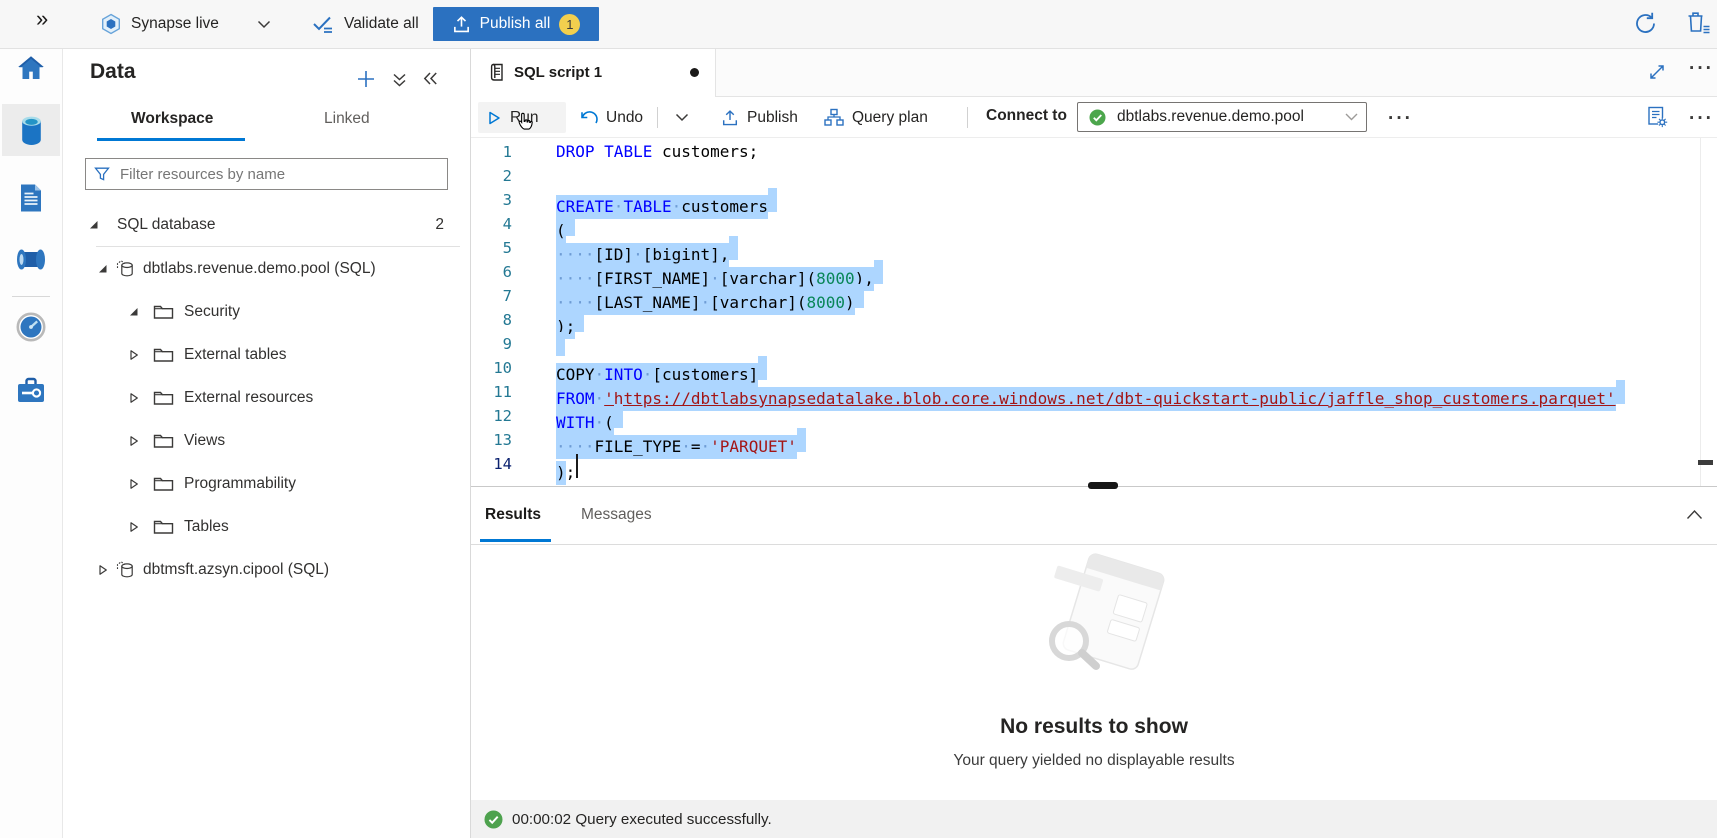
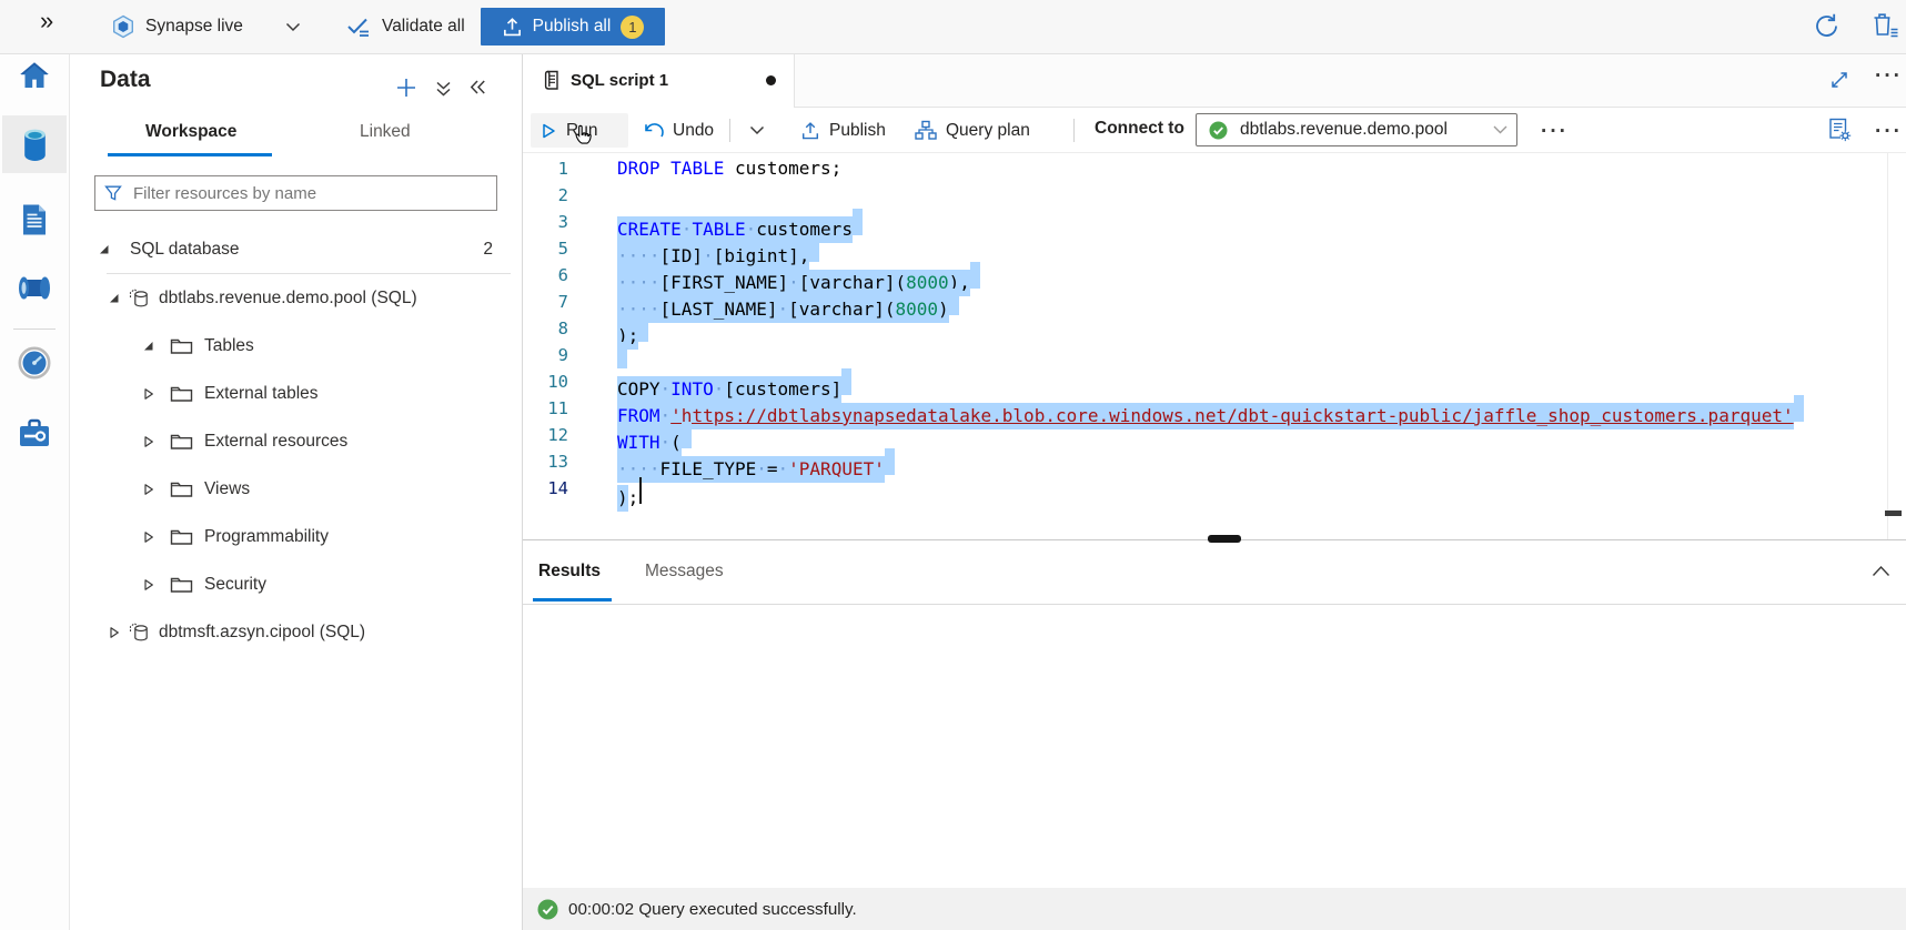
  »
  Synapse live
  Validate all
  Publish all
  1
  Data
  Workspace
  Linked
  Filter resources by name
  SQL database
  2
  dbtlabs.revenue.demo.pool (SQL)
- Security
+ Tables
  External tables
  External resources
  Views
  Programmability
- Tables
+ Security
  dbtmsft.azsyn.cipool (SQL)
  SQL script 1
  ···
  Run
  Undo
  Publish
  Query plan
  Connect to
  dbtlabs.revenue.demo.pool
  ···
  ···
  1
  DROP TABLE customers;
  2
  3
  CREATE·TABLE·customers
- 4
- (
  5
  ····[ID]·[bigint],
  6
  ····[FIRST_NAME]·[varchar](8000),
  7
  ····[LAST_NAME]·[varchar](8000)
  8
  );
  9
  10
  COPY·INTO·[customers]
  11
  FROM·'https://dbtlabsynapsedatalake.blob.core.windows.net/dbt-quickstart-public/jaffle_shop_customers.parquet'
  12
  WITH·(
  13
  ····FILE_TYPE·=·'PARQUET'
  14
  );
  Results
  Messages
- No results to show
- Your query yielded no displayable results
  00:00:02 Query executed successfully.
